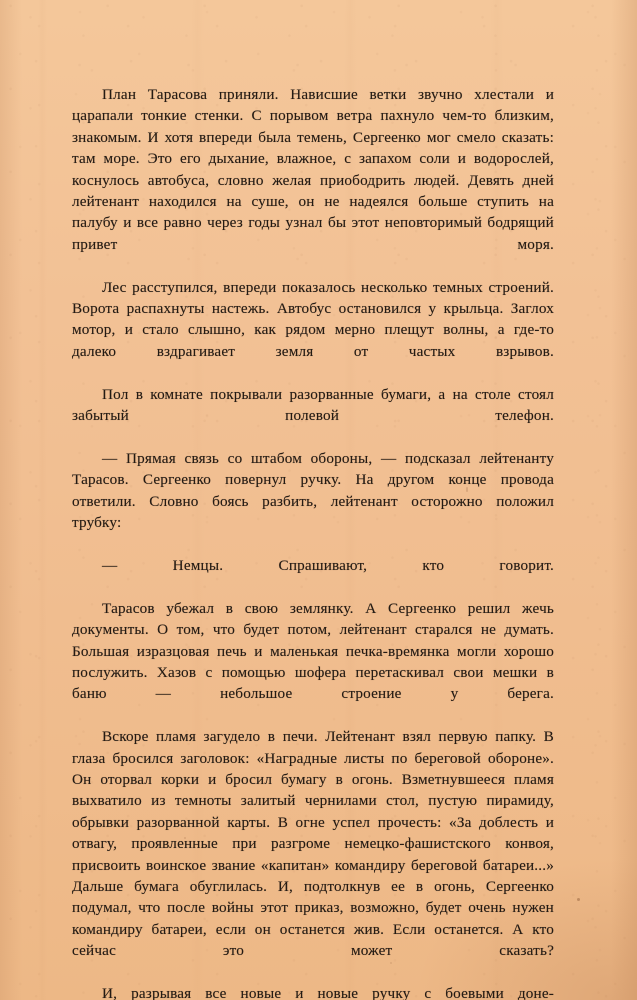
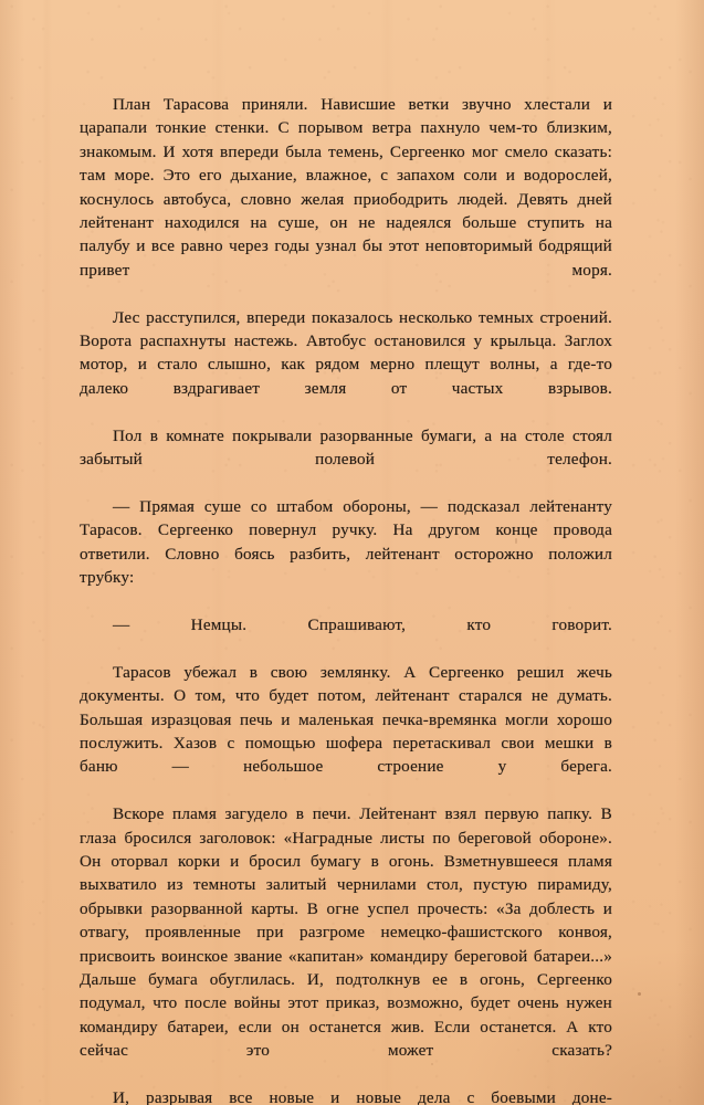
  План Тарасова приняли. Нависшие ветки звучно хлестали и царапали тонкие стенки. С порывом ветра пахнуло чем-то близким, знакомым. И хотя впереди была темень, Сергеенко мог смело сказать: там море. Это его дыхание, влажное, с запахом соли и водорослей, коснулось автобуса, словно желая приободрить людей. Девять дней лейтенант находился на суше, он не надеялся больше ступить на палубу и все равно через годы узнал бы этот неповторимый бодрящий привет моря.
  Лес расступился, впереди показалось несколько темных строений. Ворота распахнуты настежь. Автобус остановился у крыльца. Заглох мотор, и стало слышно, как рядом мерно плещут волны, а где-то далеко вздрагивает земля от частых взрывов.
  Пол в комнате покрывали разорванные бумаги, а на столе стоял забытый полевой телефон.
- — Прямая связь со штабом обороны, — подсказал лейтенанту Тарасов. Сергеенко повернул ручку. На другом конце провода ответили. Словно боясь разбить, лейтенант осторожно положил трубку:
+ — Прямая суше со штабом обороны, — подсказал лейтенанту Тарасов. Сергеенко повернул ручку. На другом конце провода ответили. Словно боясь разбить, лейтенант осторожно положил трубку:
  — Немцы. Спрашивают, кто говорит.
  Тарасов убежал в свою землянку. А Сергеенко решил жечь документы. О том, что будет потом, лейтенант старался не думать. Большая изразцовая печь и маленькая печка-времянка могли хорошо послужить. Хазов с помощью шофера перетаскивал свои мешки в баню — небольшое строение у берега.
  Вскоре пламя загудело в печи. Лейтенант взял первую папку. В глаза бросился заголовок: «Наградные листы по береговой обороне». Он оторвал корки и бросил бумагу в огонь. Взметнувшееся пламя выхватило из темноты залитый чернилами стол, пустую пирамиду, обрывки разорванной карты. В огне успел прочесть: «За доблесть и отвагу, проявленные при разгроме немецко-фашистского конвоя, присвоить воинское звание «капитан» командиру береговой батареи...» Дальше бумага обуглилась. И, подтолкнув ее в огонь, Сергеенко подумал, что после войны этот приказ, возможно, будет очень нужен командиру батареи, если он останется жив. Если останется. А кто сейчас это может сказать?
- И, разрывая все новые и новые ручку с боевыми доне-
+ И, разрывая все новые и новые дела с боевыми доне-
